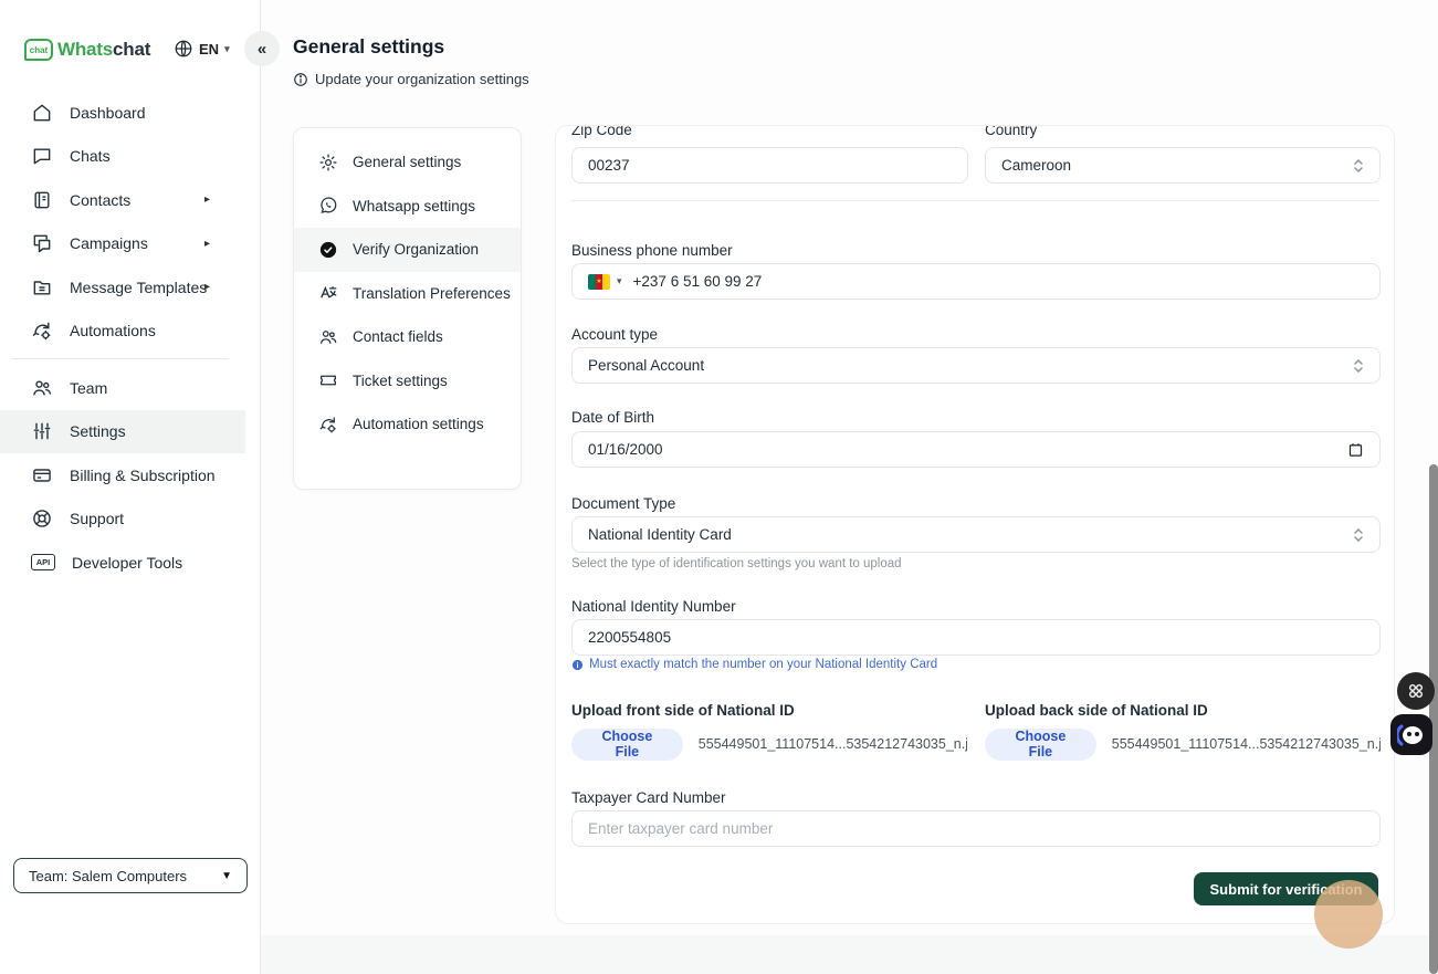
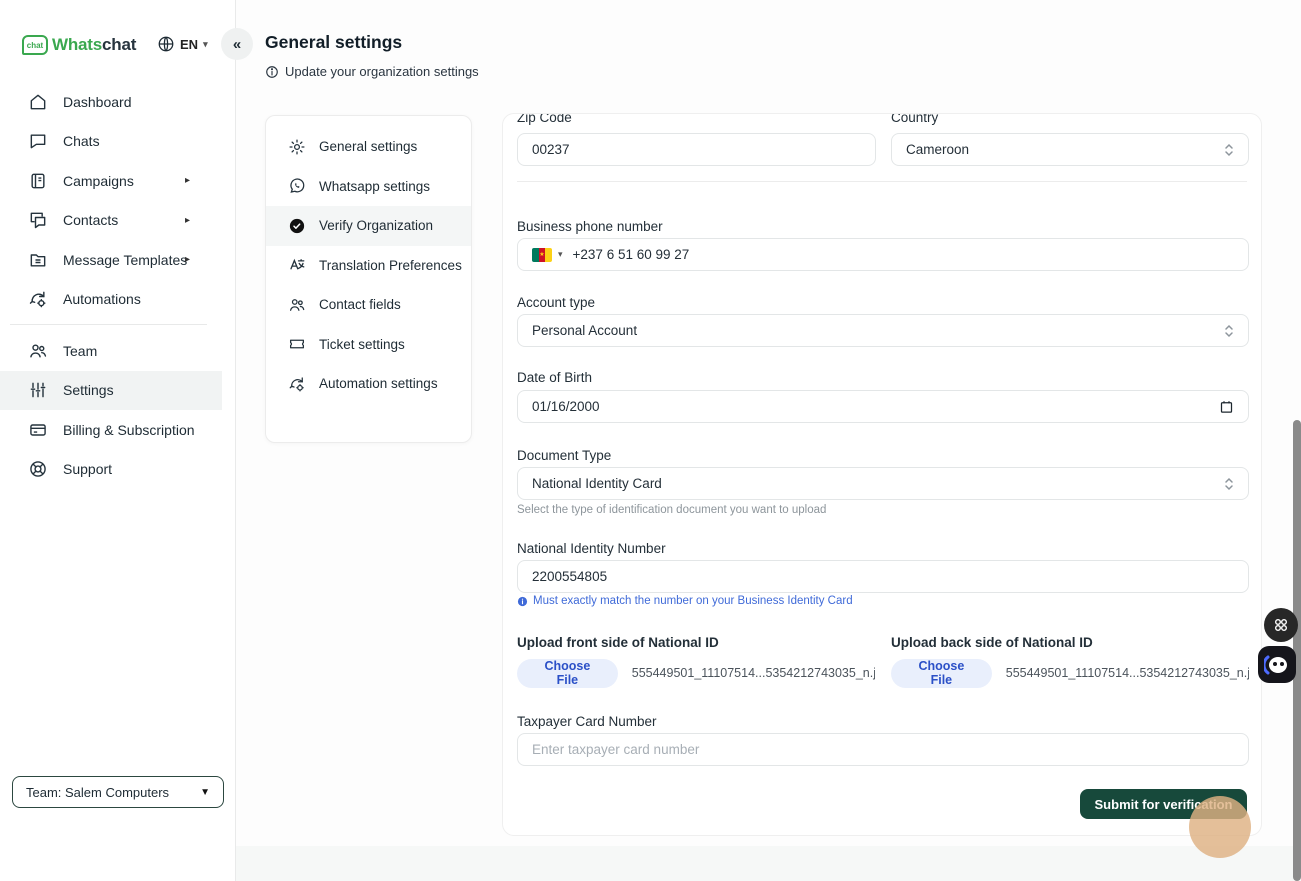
  chat
  Whatschat
  EN
  ▾
  Dashboard
  Chats
- Contacts
+ Campaigns
  ▸
- Campaigns
+ Contacts
  ▸
  Message Templates
  ▸
  Automations
  Team
  Settings
  Billing & Subscription
  Support
- API
- Developer Tools
  Team: Salem Computers
  ▼
  «
  General settings
  Update your organization settings
  General settings
  Whatsapp settings
  Verify Organization
  Translation Preferences
  Contact fields
  Ticket settings
  Automation settings
  Zip Code
  00237
  Country
  Cameroon
  Business phone number
  ▾
  +237 6 51 60 99 27
  Account type
  Personal Account
  Date of Birth
  01/16/2000
  Document Type
  National Identity Card
- Select the type of identification settings you want to upload
+ Select the type of identification document you want to upload
  National Identity Number
  2200554805
- Must exactly match the number on your National Identity Card
+ Must exactly match the number on your Business Identity Card
  Upload front side of National ID
  Choose File
  555449501_11107514...5354212743035_n.j
  Upload back side of National ID
  Choose File
  555449501_11107514...5354212743035_n.j
  Taxpayer Card Number
  Enter taxpayer card number
  Submit for verification
